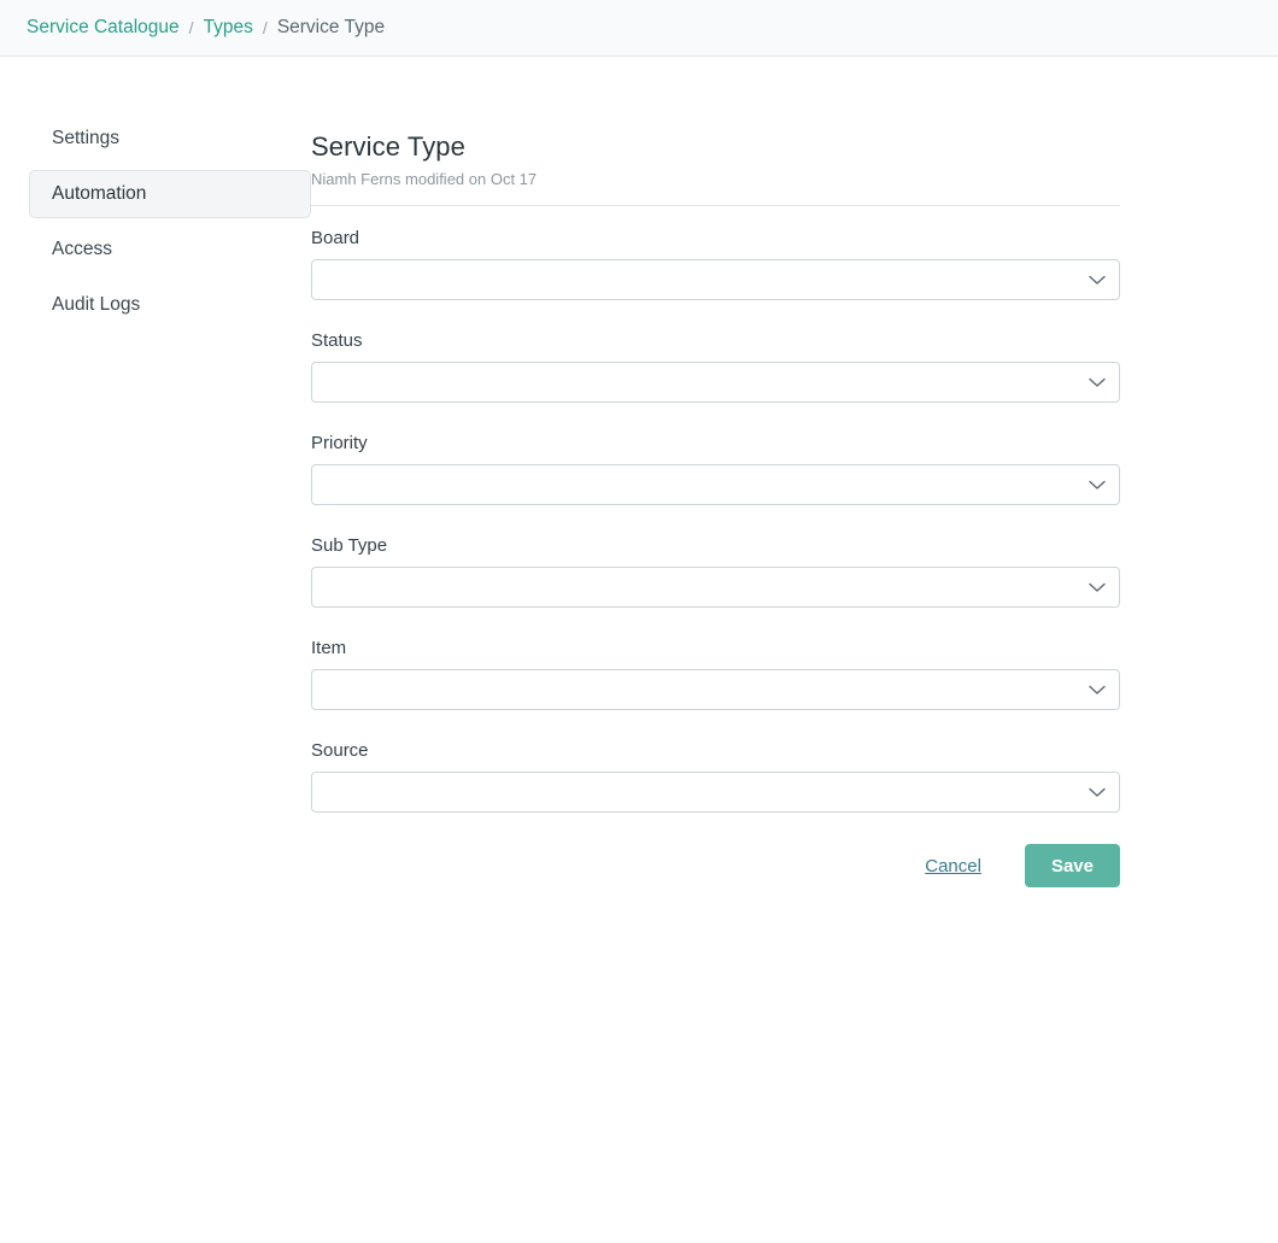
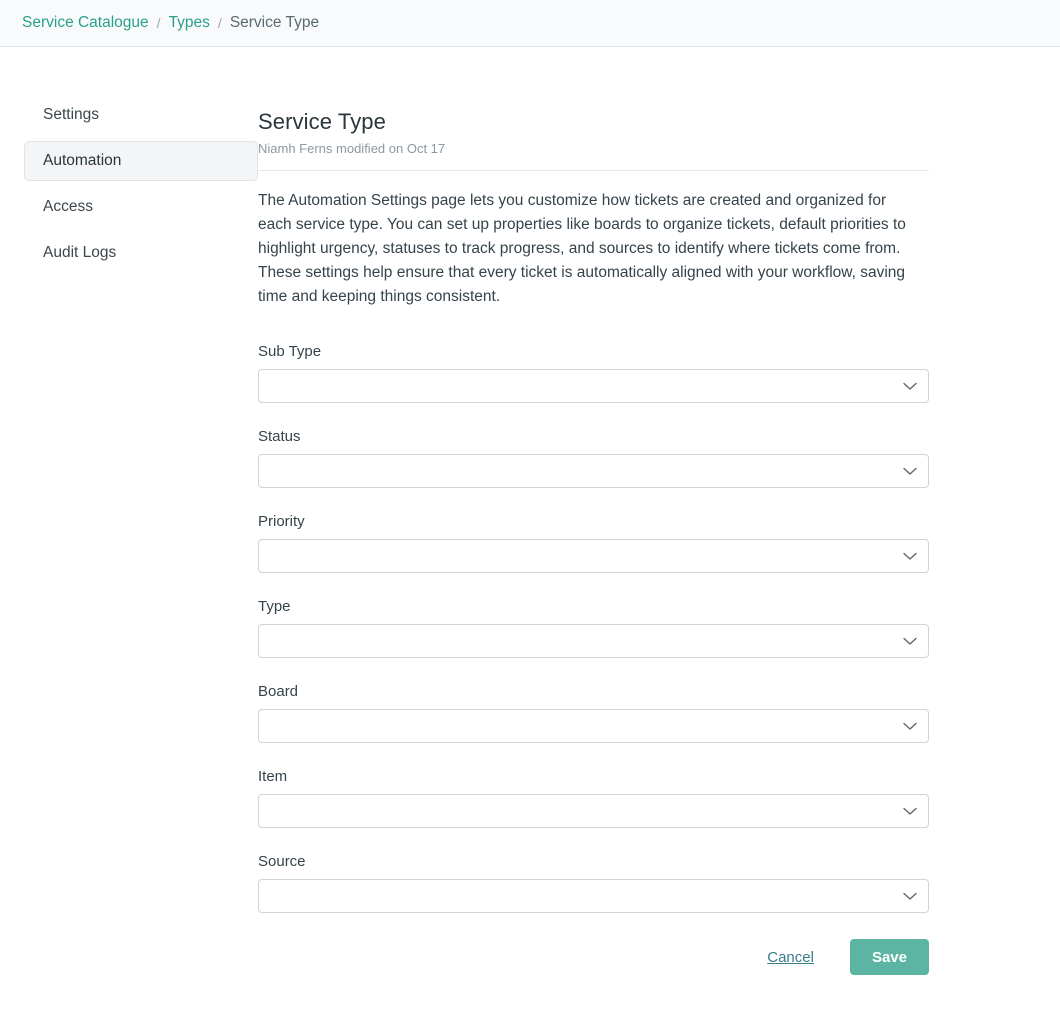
  Service Catalogue
  /
  Types
  /
  Service Type
  Settings
  Automation
  Access
  Audit Logs
  Service Type
  Niamh Ferns modified on Oct 17
+ The Automation Settings page lets you customize how tickets are created and organized for each service type. You can set up properties like boards to organize tickets, default priorities to highlight urgency, statuses to track progress, and sources to identify where tickets come from. These settings help ensure that every ticket is automatically aligned with your workflow, saving time and keeping things consistent.
- Board
+ Sub Type
  Status
  Priority
+ Type
- Sub Type
+ Board
  Item
  Source
  Cancel
  Save
